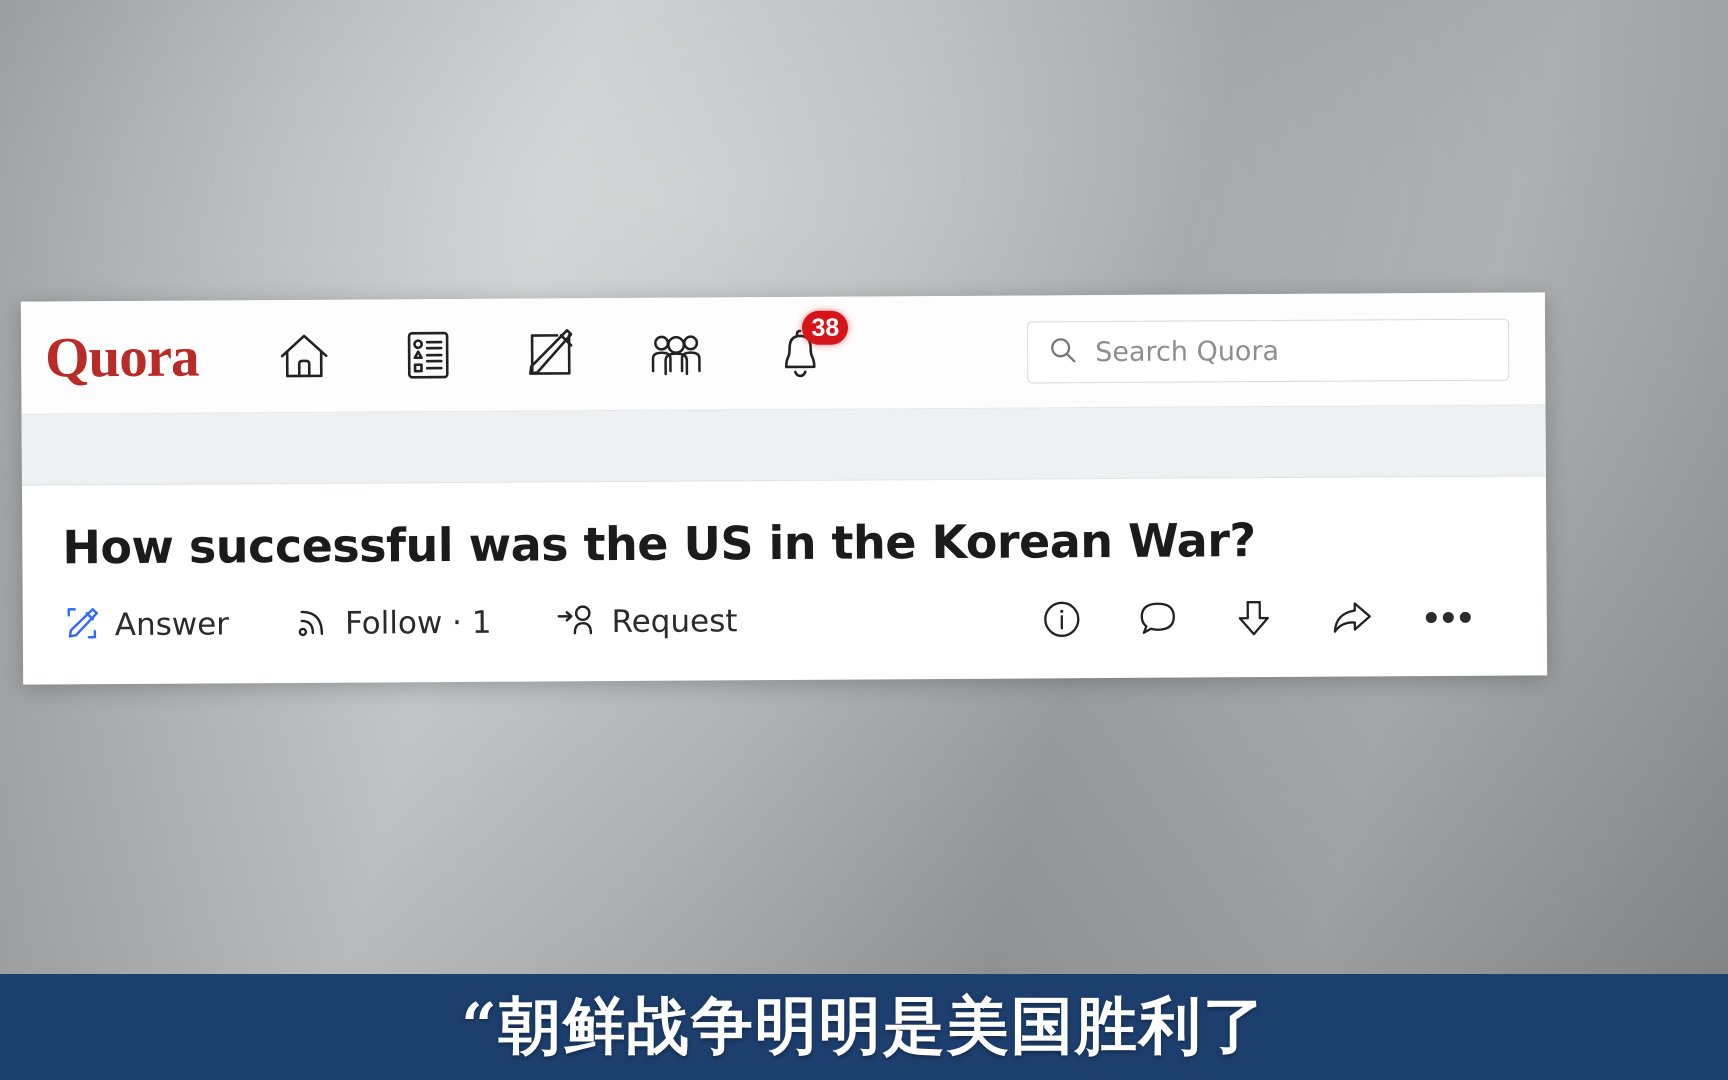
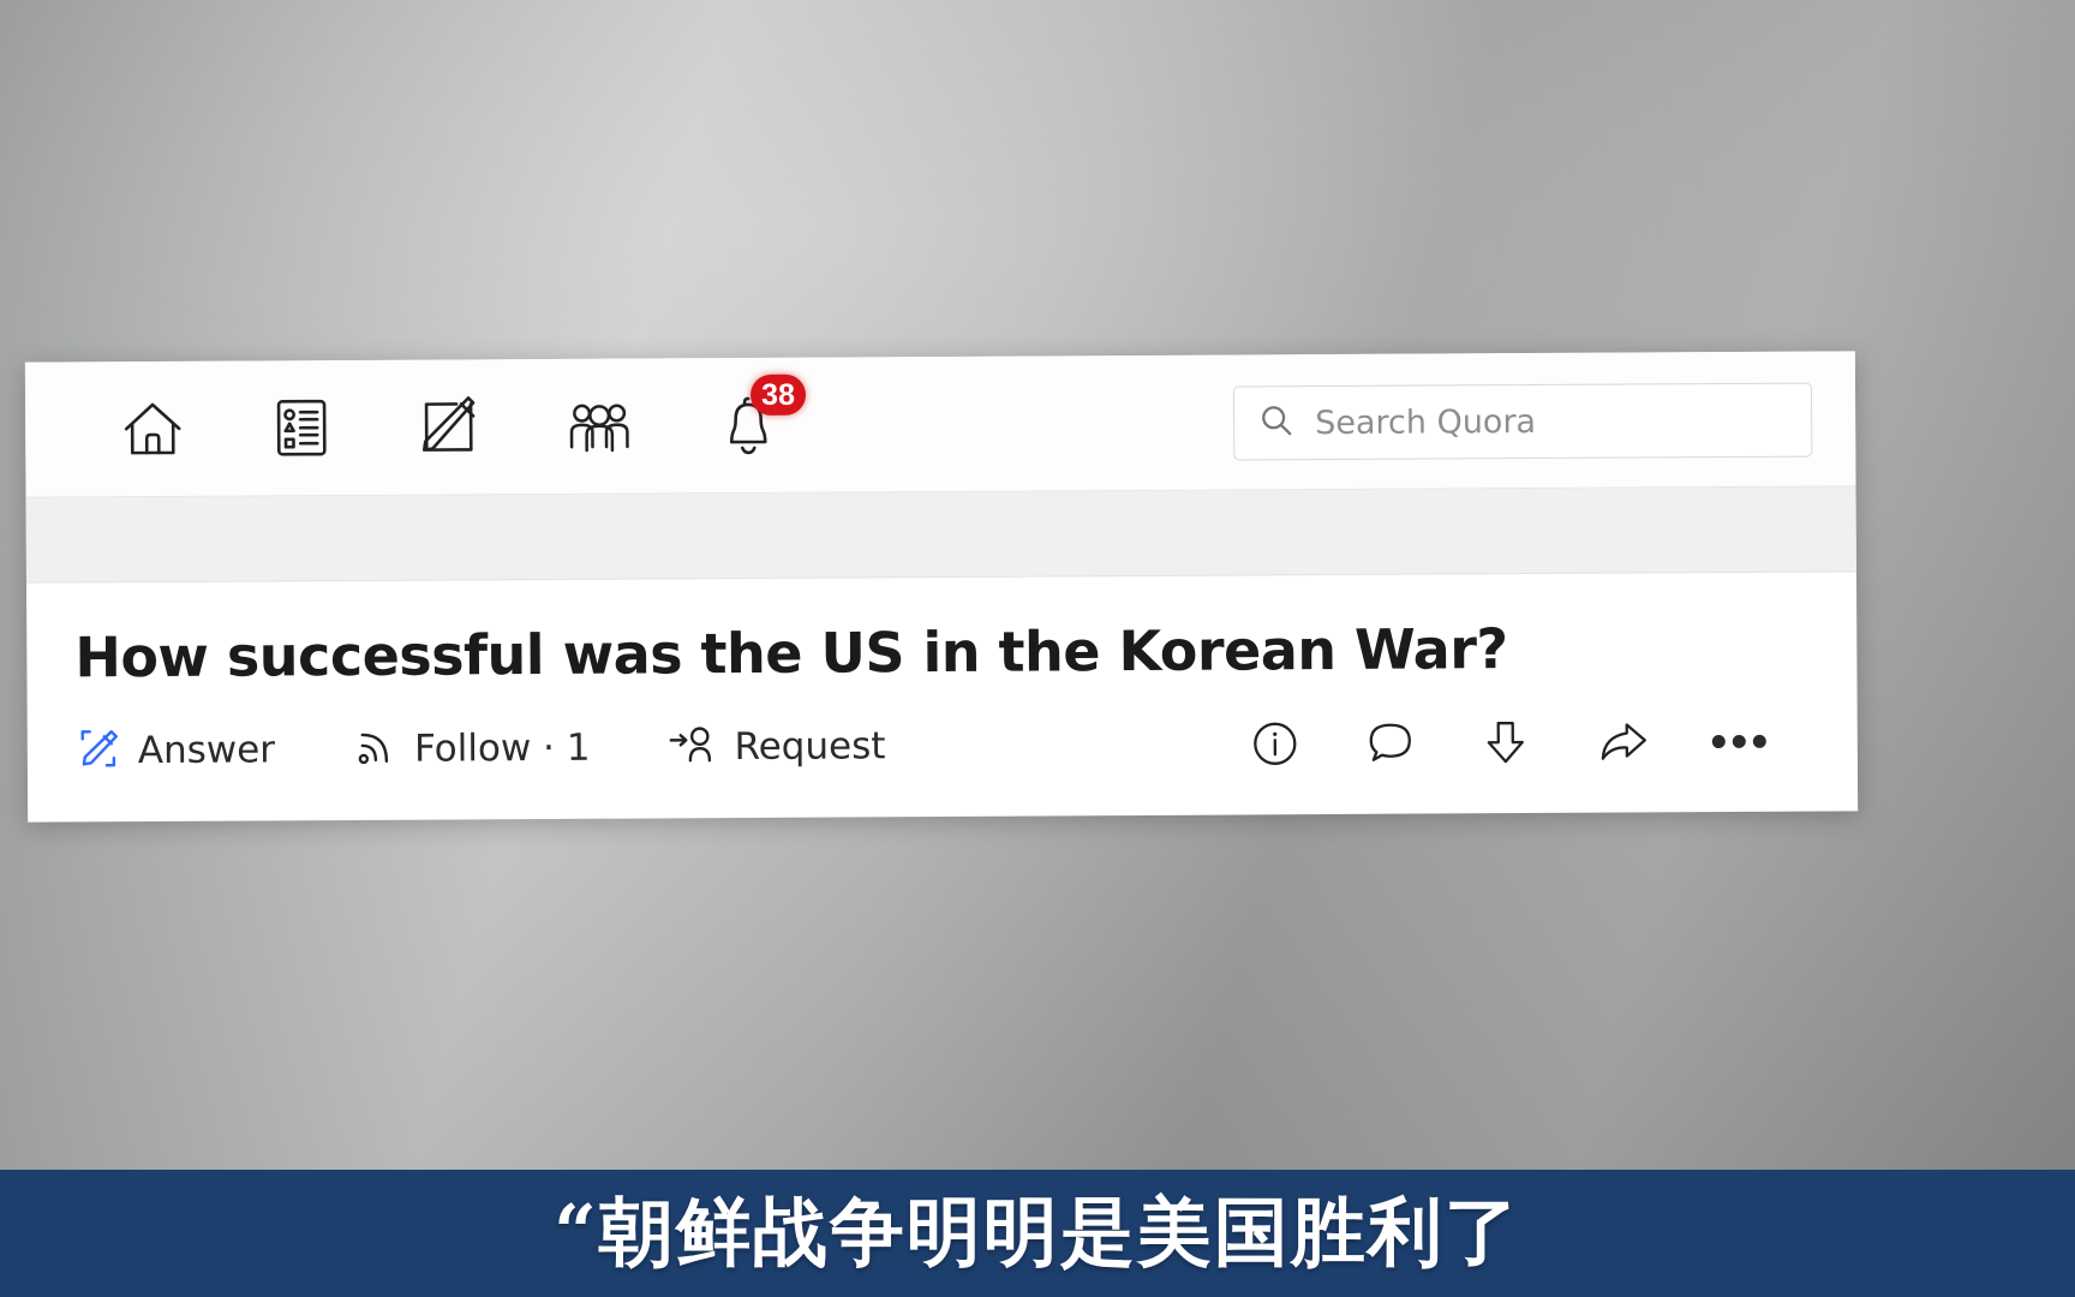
- Quora
  38
  Search Quora
  How successful was the US in the Korean War?
  Answer
  Follow · 1
  Request
  “朝鲜战争明明是美国胜利了
